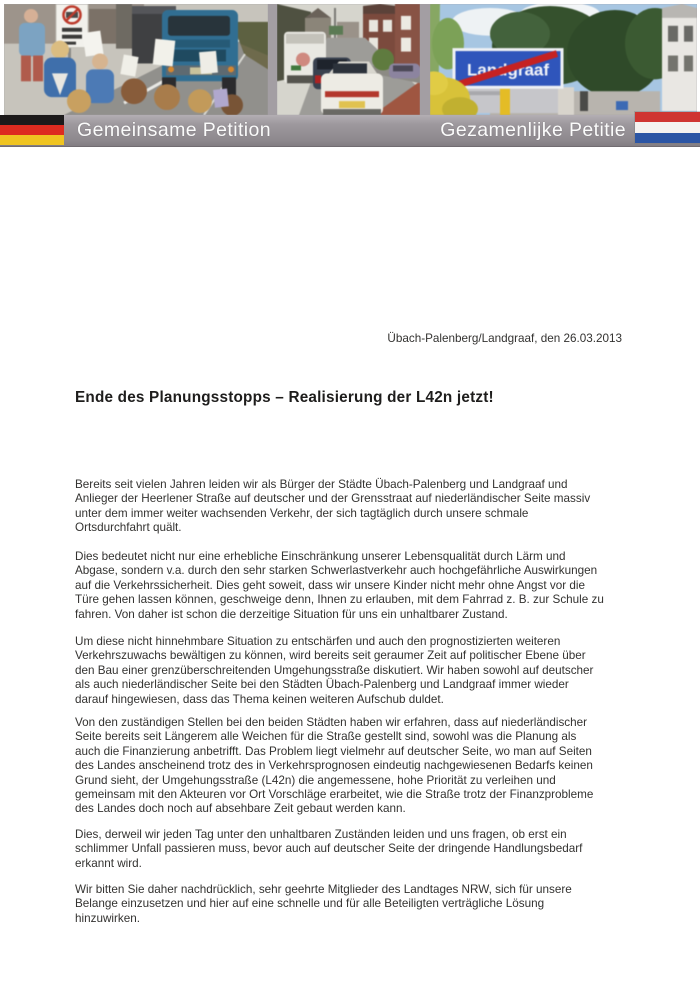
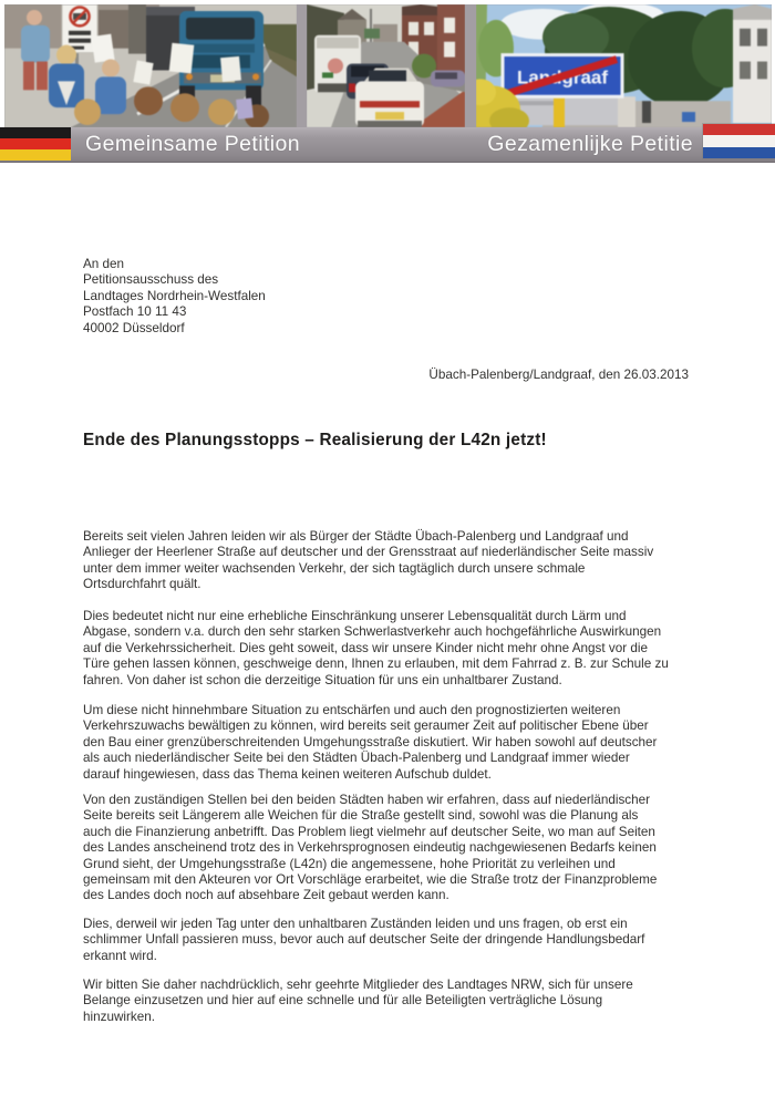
  Lanraaf
  Gemeinsame Petition
  Gezamenlijke Petitie
+ An den
+ Petitionsausschuss des
+ Landtages Nordrhein-Westfalen
+ Postfach 10 11 43
+ 40002 Düsseldorf
  Übach-Palenberg/Landgraaf, den 26.03.2013
  Ende des Planungsstopps – Realisierung der L42n jetzt!
  Bereits seit vielen Jahren leiden wir als Bürger der Städte Übach-Palenberg und Landgraaf und
  Anlieger der Heerlener Straße auf deutscher und der Grensstraat auf niederländischer Seite massiv
  unter dem immer weiter wachsenden Verkehr, der sich tagtäglich durch unsere schmale
  Ortsdurchfahrt quält.
  Dies bedeutet nicht nur eine erhebliche Einschränkung unserer Lebensqualität durch Lärm und
  Abgase, sondern v.a. durch den sehr starken Schwerlastverkehr auch hochgefährliche Auswirkungen
  auf die Verkehrssicherheit. Dies geht soweit, dass wir unsere Kinder nicht mehr ohne Angst vor die
  Türe gehen lassen können, geschweige denn, Ihnen zu erlauben, mit dem Fahrrad z. B. zur Schule zu
  fahren. Von daher ist schon die derzeitige Situation für uns ein unhaltbarer Zustand.
  Um diese nicht hinnehmbare Situation zu entschärfen und auch den prognostizierten weiteren
  Verkehrszuwachs bewältigen zu können, wird bereits seit geraumer Zeit auf politischer Ebene über
  den Bau einer grenzüberschreitenden Umgehungsstraße diskutiert. Wir haben sowohl auf deutscher
  als auch niederländischer Seite bei den Städten Übach-Palenberg und Landgraaf immer wieder
  darauf hingewiesen, dass das Thema keinen weiteren Aufschub duldet.
  Von den zuständigen Stellen bei den beiden Städten haben wir erfahren, dass auf niederländischer
  Seite bereits seit Längerem alle Weichen für die Straße gestellt sind, sowohl was die Planung als
  auch die Finanzierung anbetrifft. Das Problem liegt vielmehr auf deutscher Seite, wo man auf Seiten
  des Landes anscheinend trotz des in Verkehrsprognosen eindeutig nachgewiesenen Bedarfs keinen
  Grund sieht, der Umgehungsstraße (L42n) die angemessene, hohe Priorität zu verleihen und
  gemeinsam mit den Akteuren vor Ort Vorschläge erarbeitet, wie die Straße trotz der Finanzprobleme
  des Landes doch noch auf absehbare Zeit gebaut werden kann.
  Dies, derweil wir jeden Tag unter den unhaltbaren Zuständen leiden und uns fragen, ob erst ein
  schlimmer Unfall passieren muss, bevor auch auf deutscher Seite der dringende Handlungsbedarf
  erkannt wird.
  Wir bitten Sie daher nachdrücklich, sehr geehrte Mitglieder des Landtages NRW, sich für unsere
  Belange einzusetzen und hier auf eine schnelle und für alle Beteiligten verträgliche Lösung
  hinzuwirken.
